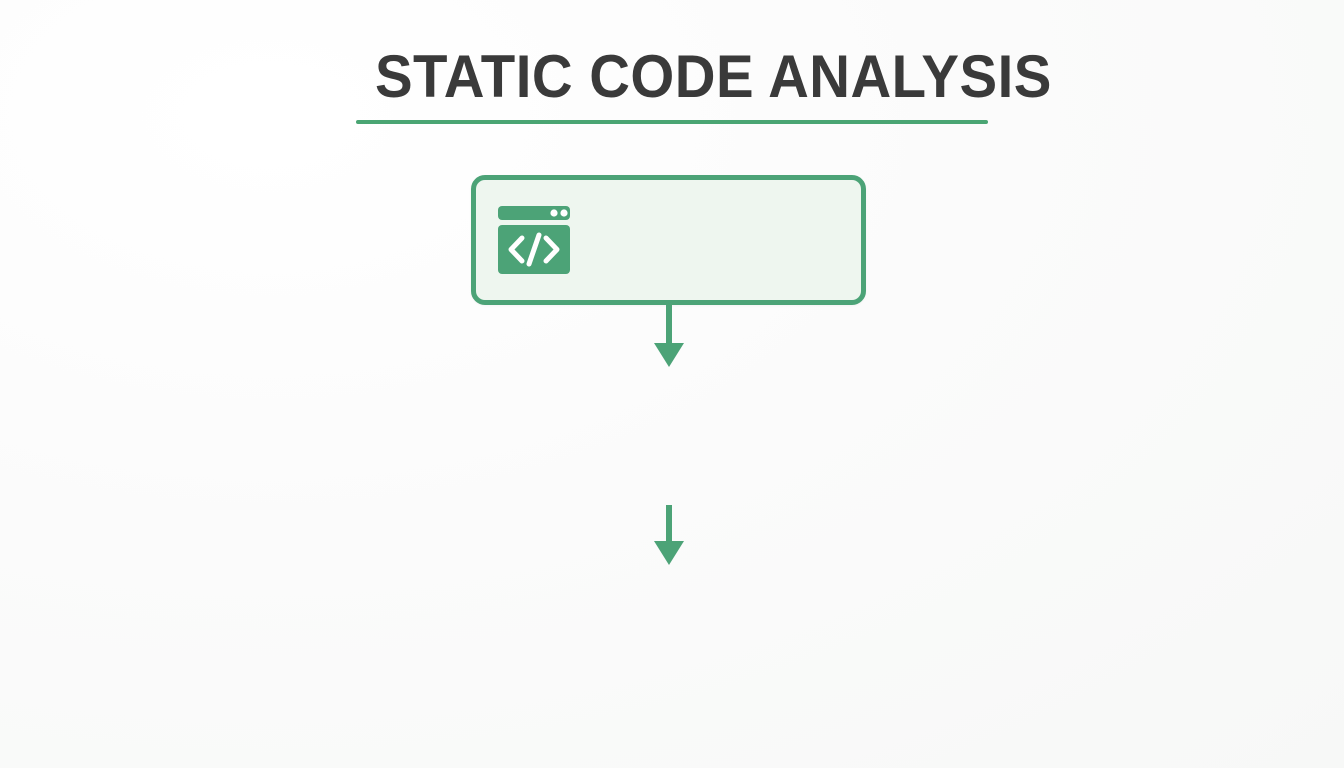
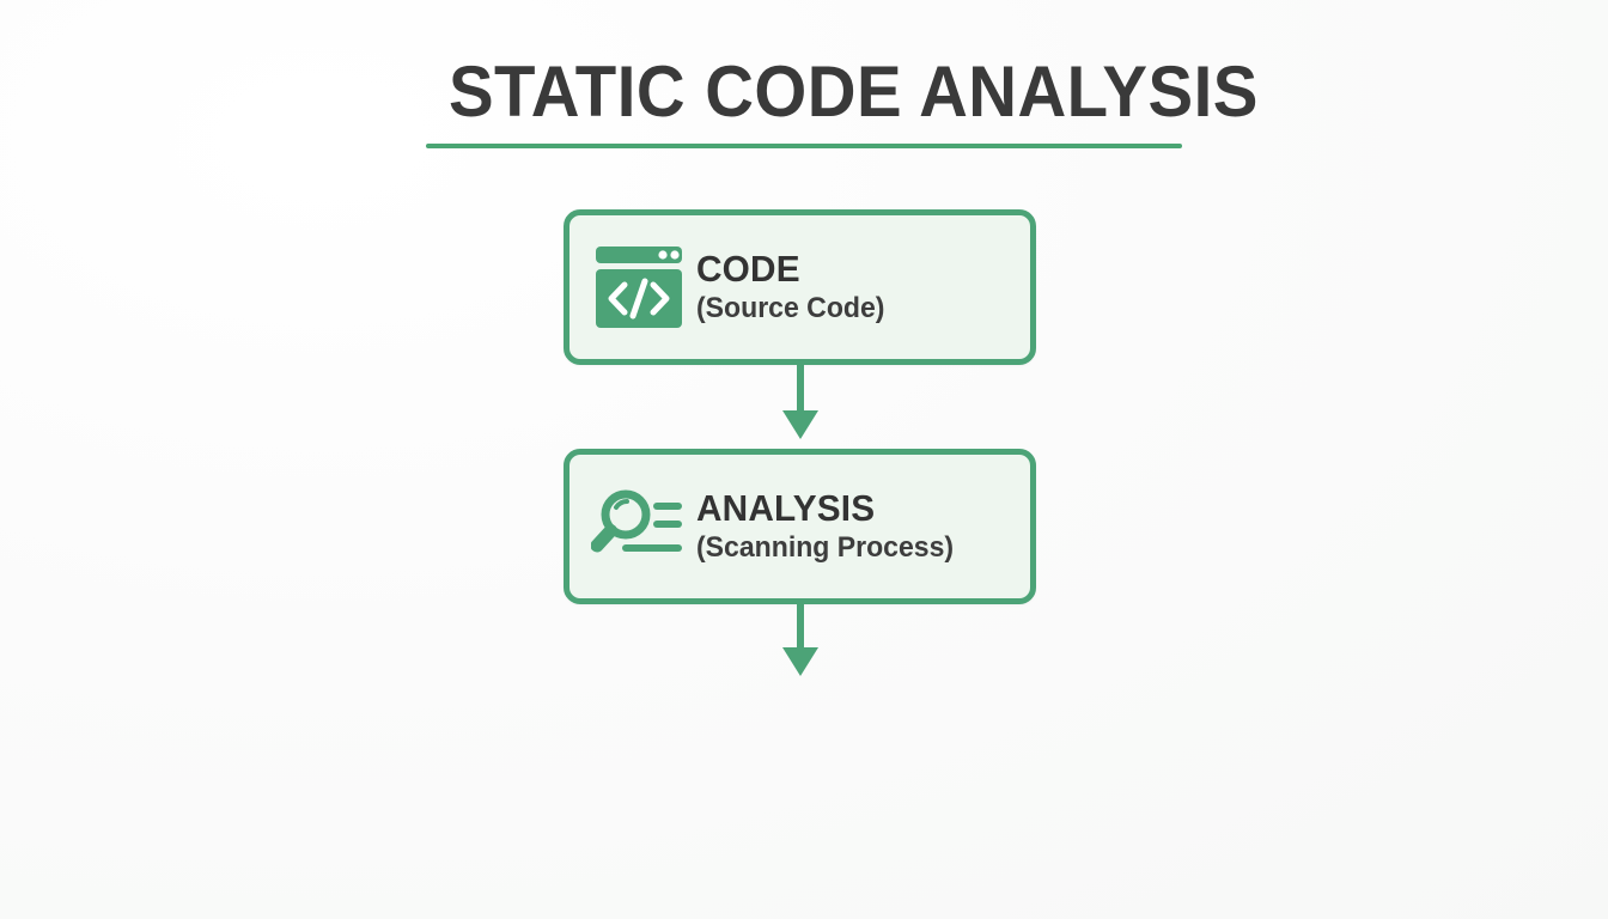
  STATIC CODE ANALYSIS
+ CODE
+ (Source Code)
+ ANALYSIS
+ (Scanning Process)
